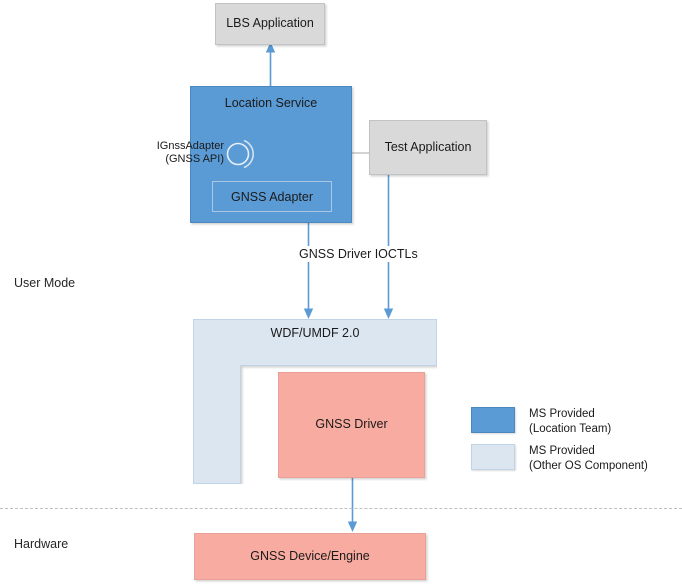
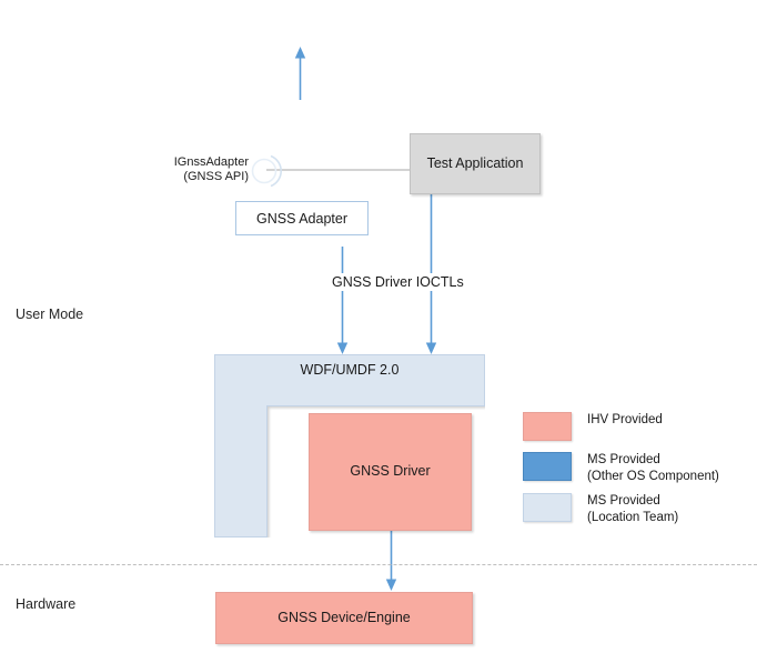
- LBS Application
- Location Service
  GNSS Adapter
  IGnssAdapter
  (GNSS API)
  Test Application
  GNSS Driver IOCTLs
  WDF/UMDF 2.0
  GNSS Driver
  GNSS Device/Engine
  User Mode
  Hardware
+ IHV Provided
  MS Provided
- (Location Team)
+ (Other OS Component)
  MS Provided
- (Other OS Component)
+ (Location Team)
